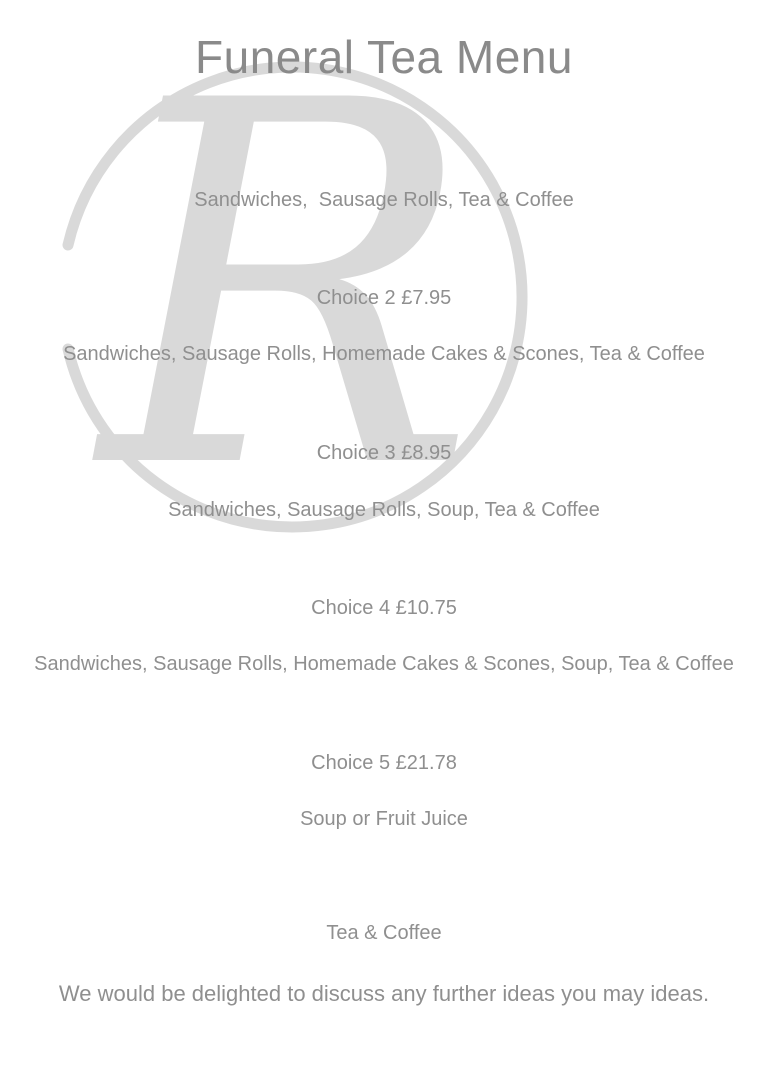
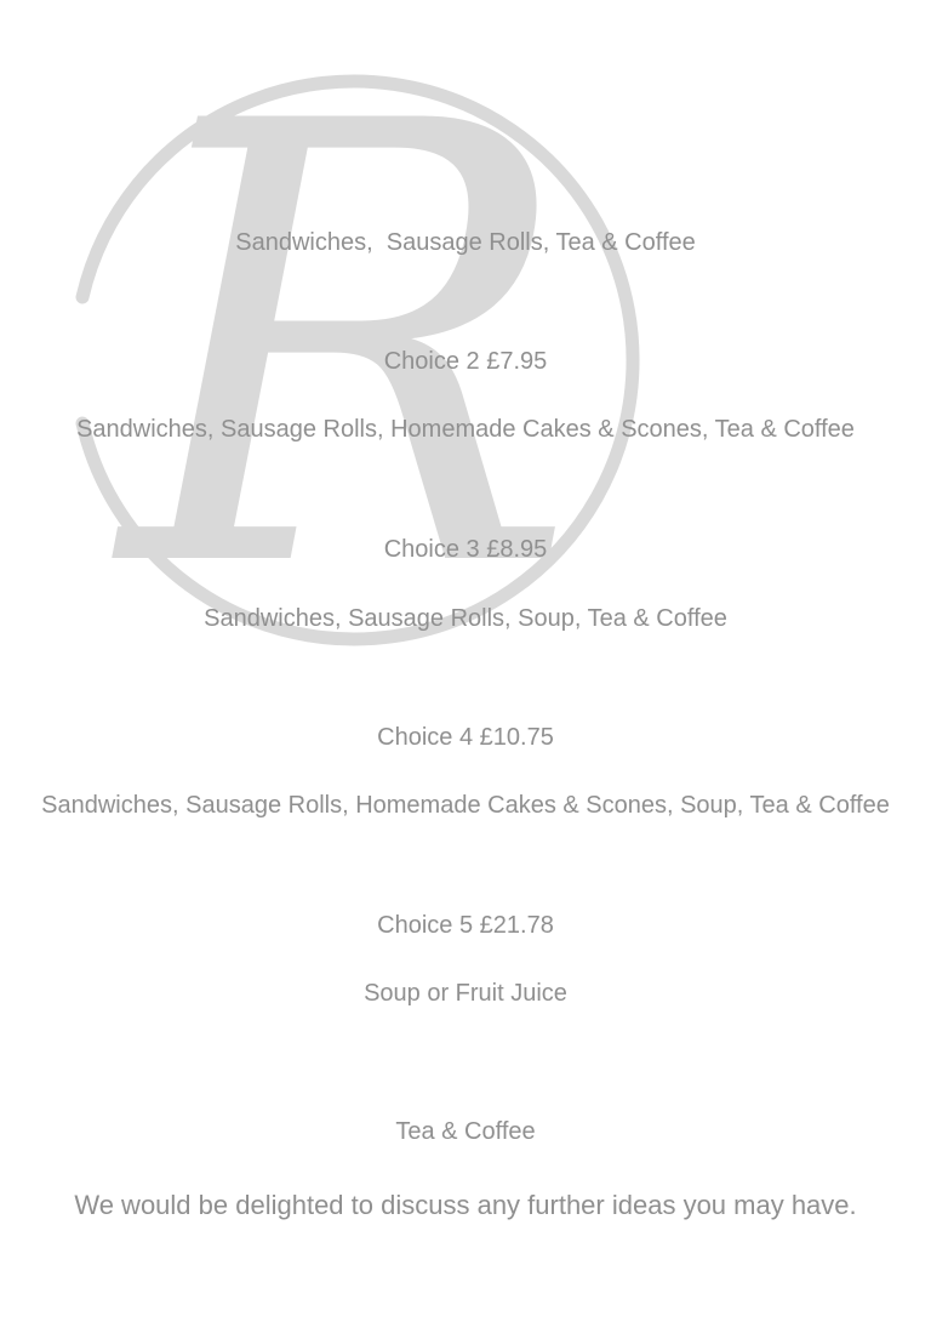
  R
- Funeral Tea Menu
  Sandwiches, Sausage Rolls, Tea & Coffee
  Choice 2 £7.95
  Sandwiches, Sausage Rolls, Homemade Cakes & Scones, Tea & Coffee
  Choice 3 £8.95
  Sandwiches, Sausage Rolls, Soup, Tea & Coffee
  Choice 4 £10.75
  Sandwiches, Sausage Rolls, Homemade Cakes & Scones, Soup, Tea & Coffee
  Choice 5 £21.78
  Soup or Fruit Juice
  Tea & Coffee
- We would be delighted to discuss any further ideas you may ideas.
+ We would be delighted to discuss any further ideas you may have.
